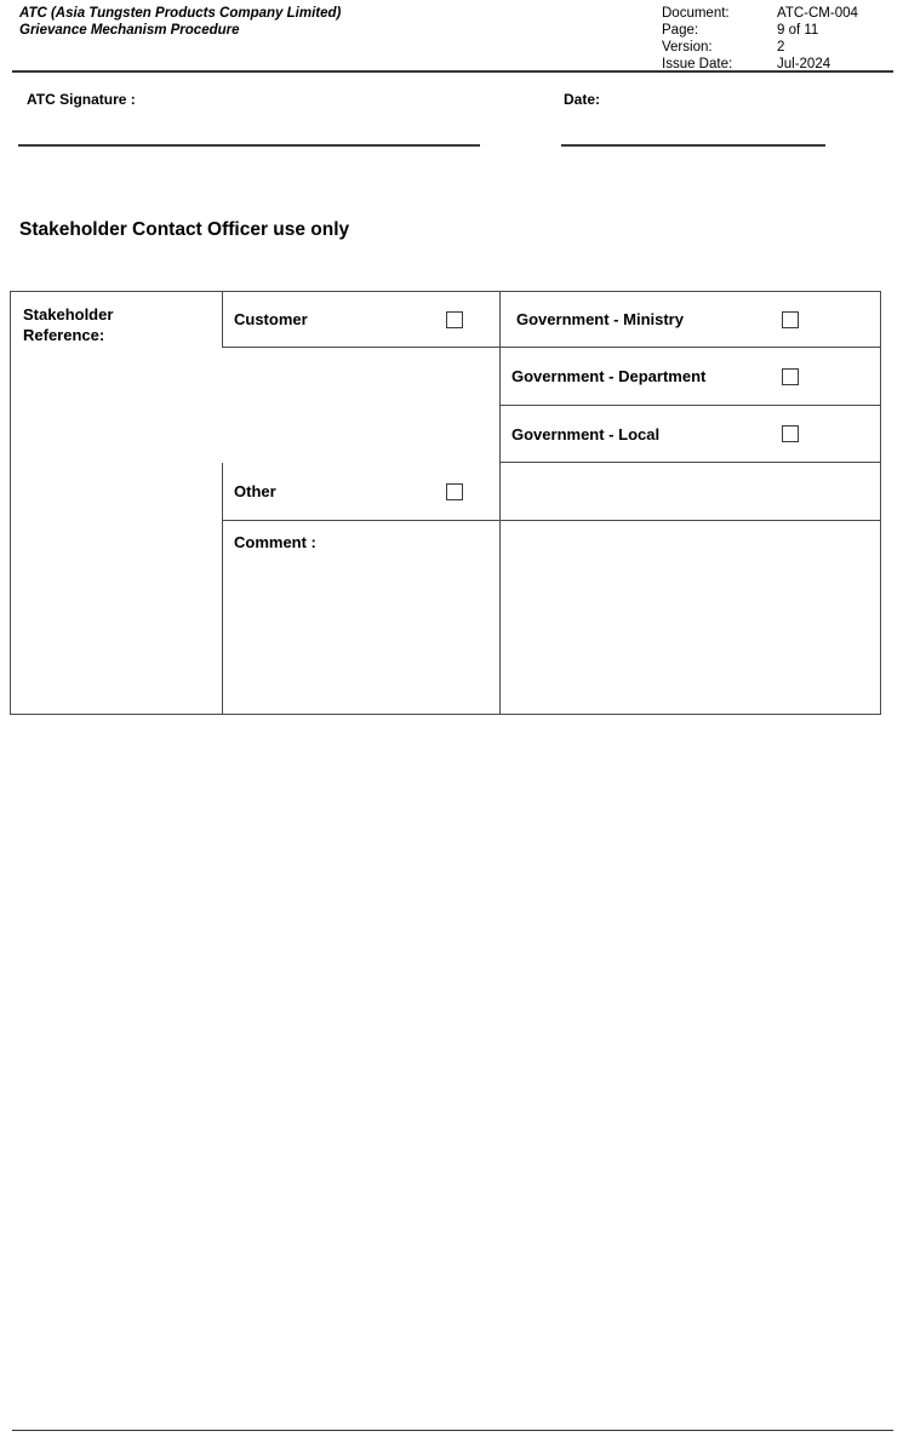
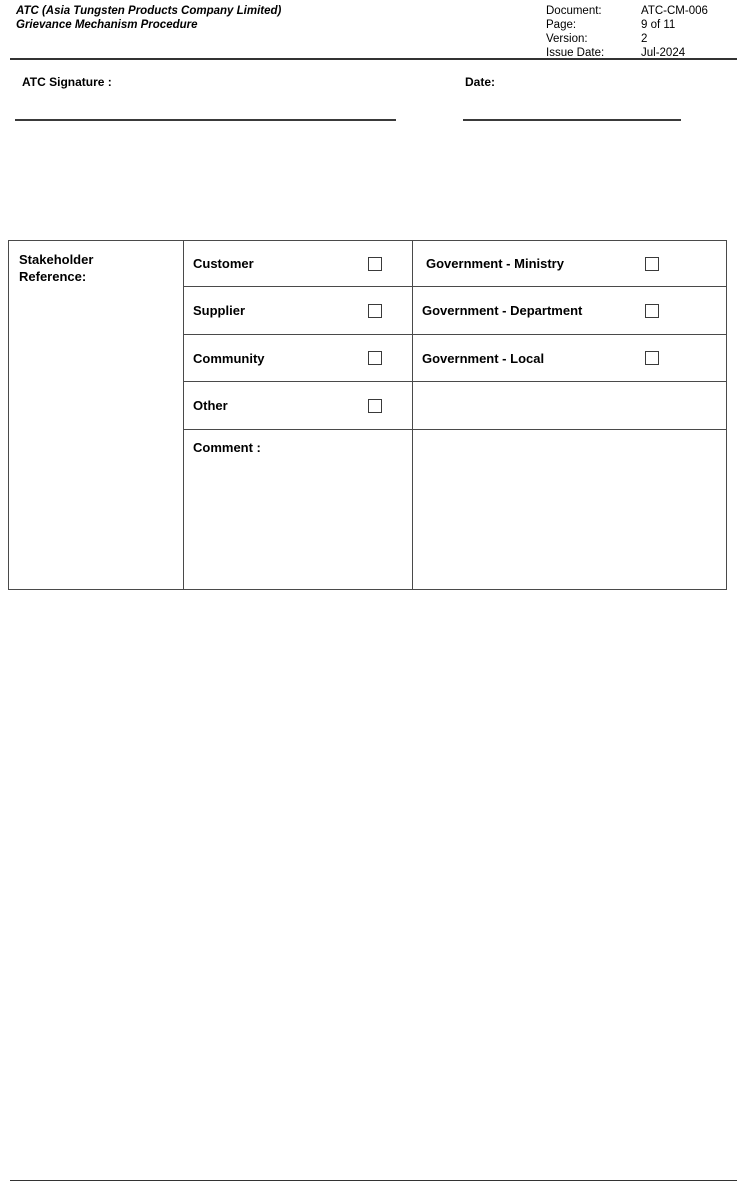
  ATC (Asia Tungsten Products Company Limited)
  Grievance Mechanism Procedure
  Document:
- ATC-CM-004
+ ATC-CM-006
  Page:
  9 of 11
  Version:
  2
  Issue Date:
  Jul-2024
  ATC Signature :
  Date:
- Stakeholder Contact Officer use only
  Stakeholder Reference:
  Customer
+ Supplier
+ Community
  Other
  Government - Ministry
  Government - Department
  Government - Local
  Comment :
